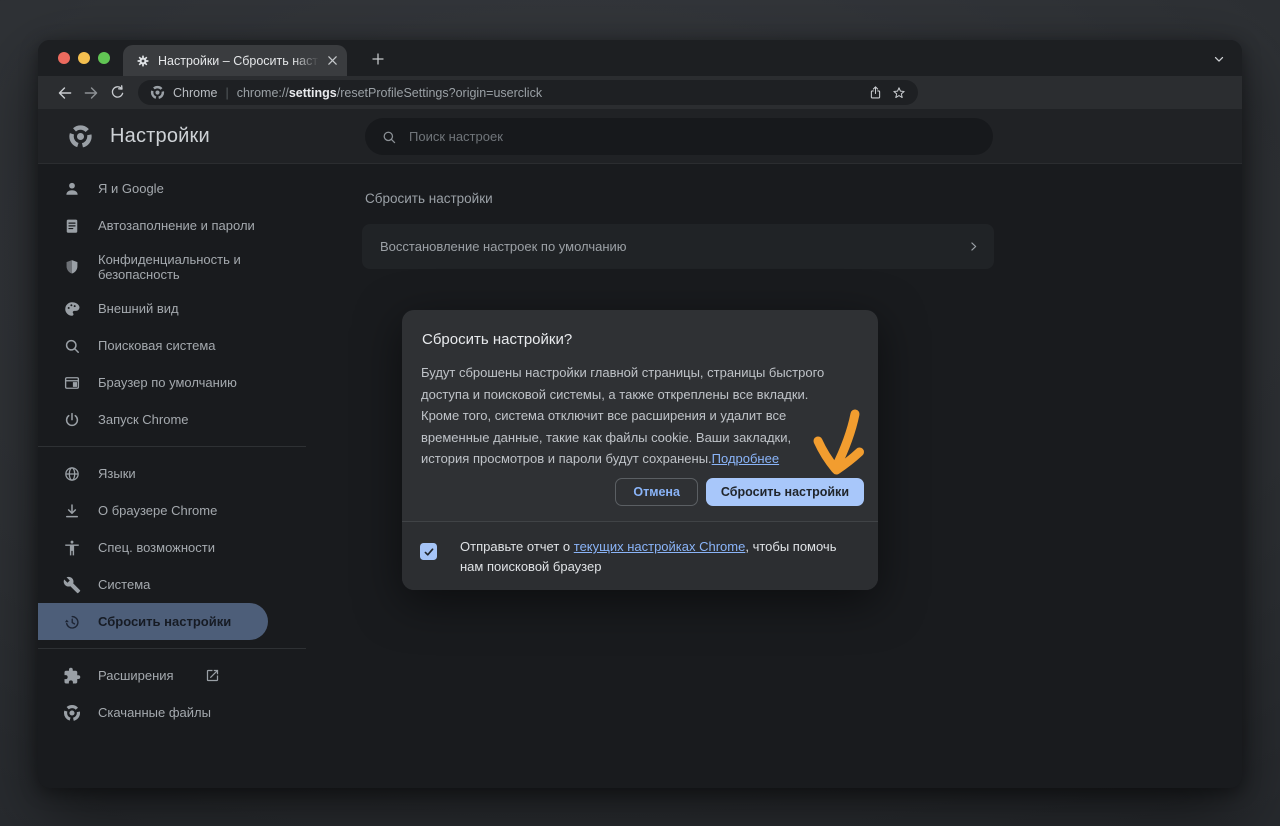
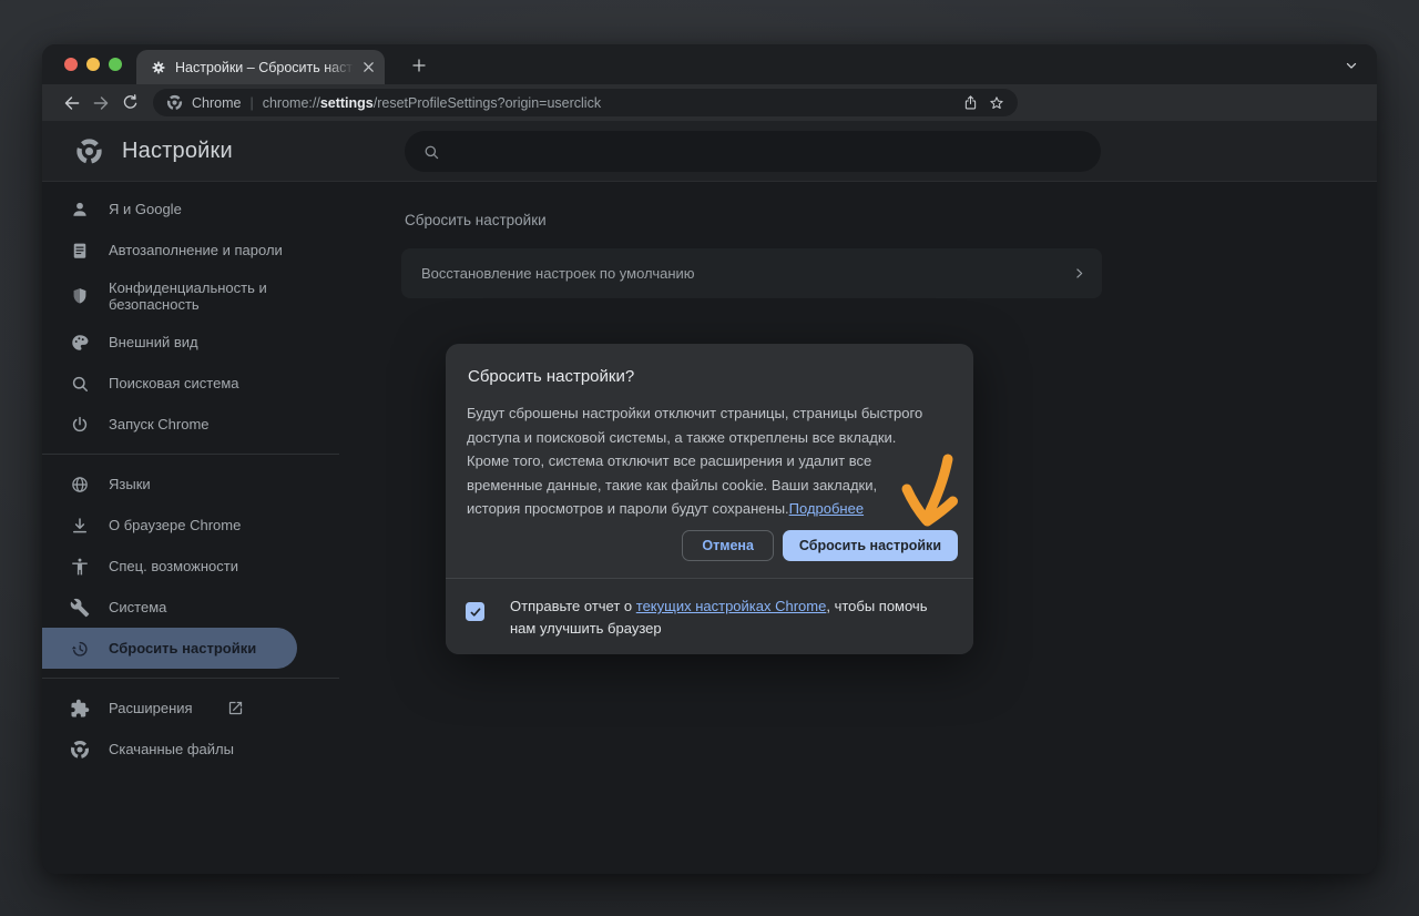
  Настройки – Сбросить
  Chrome
  |
  chrome://settings/resetProfileSettings?origin=userclick
  Настройки
- Поиск настроек
  Я и Google
  Автозаполнение и пароли
  Конфиденциальность и безопасность
  Внешний вид
  Поисковая система
- Браузер по умолчанию
  Запуск Chrome
  Языки
  О браузере Chrome
  Спец. возможности
  Система
  Сбросить настройки
  Расширения
  Скачанные файлы
  Сбросить настройки
  Восстановление настроек по умолчанию
  Сбросить настройки?
- Будут сброшены настройки главной страницы, страницы быстрого доступа и поисковой системы, а также откреплены все вкладки. Кроме того, система отключит все расширения и удалит все временные данные, такие как файлы cookie. Ваши закладки, история просмотров и пароли будут сохранены.Подробнее
+ Будут сброшены настройки отключит страницы, страницы быстрого доступа и поисковой системы, а также откреплены все вкладки. Кроме того, система отключит все расширения и удалит все временные данные, такие как файлы cookie. Ваши закладки, история просмотров и пароли будут сохранены.Подробнее
  Отмена
  Сбросить настройки
- Отправьте отчет о текущих настройках Chrome, чтобы помочь нам поисковой браузер
+ Отправьте отчет о текущих настройках Chrome, чтобы помочь нам улучшить браузер
